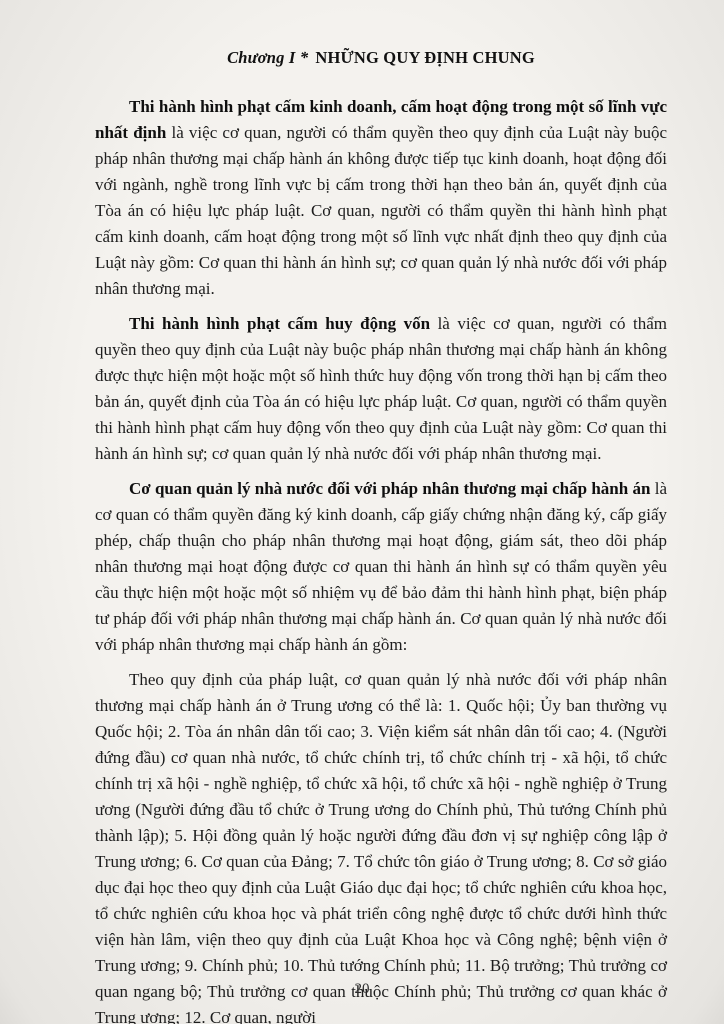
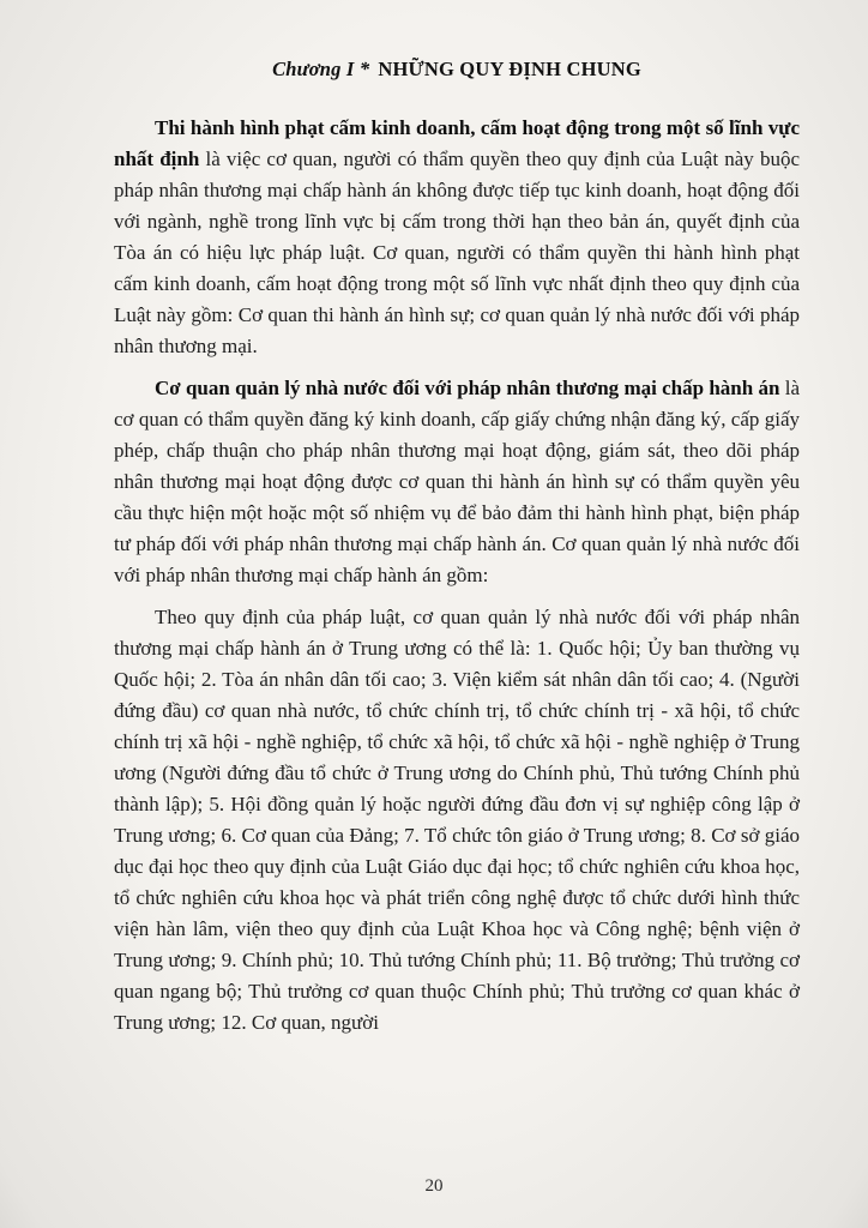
  Chương I * NHỮNG QUY ĐỊNH CHUNG
  Thi hành hình phạt cấm kinh doanh, cấm hoạt động trong một số lĩnh vực nhất định là việc cơ quan, người có thẩm quyền theo quy định của Luật này buộc pháp nhân thương mại chấp hành án không được tiếp tục kinh doanh, hoạt động đối với ngành, nghề trong lĩnh vực bị cấm trong thời hạn theo bản án, quyết định của Tòa án có hiệu lực pháp luật. Cơ quan, người có thẩm quyền thi hành hình phạt cấm kinh doanh, cấm hoạt động trong một số lĩnh vực nhất định theo quy định của Luật này gồm: Cơ quan thi hành án hình sự; cơ quan quản lý nhà nước đối với pháp nhân thương mại.
- Thi hành hình phạt cấm huy động vốn là việc cơ quan, người có thẩm quyền theo quy định của Luật này buộc pháp nhân thương mại chấp hành án không được thực hiện một hoặc một số hình thức huy động vốn trong thời hạn bị cấm theo bản án, quyết định của Tòa án có hiệu lực pháp luật. Cơ quan, người có thẩm quyền thi hành hình phạt cấm huy động vốn theo quy định của Luật này gồm: Cơ quan thi hành án hình sự; cơ quan quản lý nhà nước đối với pháp nhân thương mại.
  Cơ quan quản lý nhà nước đối với pháp nhân thương mại chấp hành án là cơ quan có thẩm quyền đăng ký kinh doanh, cấp giấy chứng nhận đăng ký, cấp giấy phép, chấp thuận cho pháp nhân thương mại hoạt động, giám sát, theo dõi pháp nhân thương mại hoạt động được cơ quan thi hành án hình sự có thẩm quyền yêu cầu thực hiện một hoặc một số nhiệm vụ để bảo đảm thi hành hình phạt, biện pháp tư pháp đối với pháp nhân thương mại chấp hành án. Cơ quan quản lý nhà nước đối với pháp nhân thương mại chấp hành án gồm:
  Theo quy định của pháp luật, cơ quan quản lý nhà nước đối với pháp nhân thương mại chấp hành án ở Trung ương có thể là: 1. Quốc hội; Ủy ban thường vụ Quốc hội; 2. Tòa án nhân dân tối cao; 3. Viện kiểm sát nhân dân tối cao; 4. (Người đứng đầu) cơ quan nhà nước, tổ chức chính trị, tổ chức chính trị - xã hội, tổ chức chính trị xã hội - nghề nghiệp, tổ chức xã hội, tổ chức xã hội - nghề nghiệp ở Trung ương (Người đứng đầu tổ chức ở Trung ương do Chính phủ, Thủ tướng Chính phủ thành lập); 5. Hội đồng quản lý hoặc người đứng đầu đơn vị sự nghiệp công lập ở Trung ương; 6. Cơ quan của Đảng; 7. Tổ chức tôn giáo ở Trung ương; 8. Cơ sở giáo dục đại học theo quy định của Luật Giáo dục đại học; tổ chức nghiên cứu khoa học, tổ chức nghiên cứu khoa học và phát triển công nghệ được tổ chức dưới hình thức viện hàn lâm, viện theo quy định của Luật Khoa học và Công nghệ; bệnh viện ở Trung ương; 9. Chính phủ; 10. Thủ tướng Chính phủ; 11. Bộ trưởng; Thủ trưởng cơ quan ngang bộ; Thủ trưởng cơ quan thuộc Chính phủ; Thủ trưởng cơ quan khác ở Trung ương; 12. Cơ quan, người
  20
